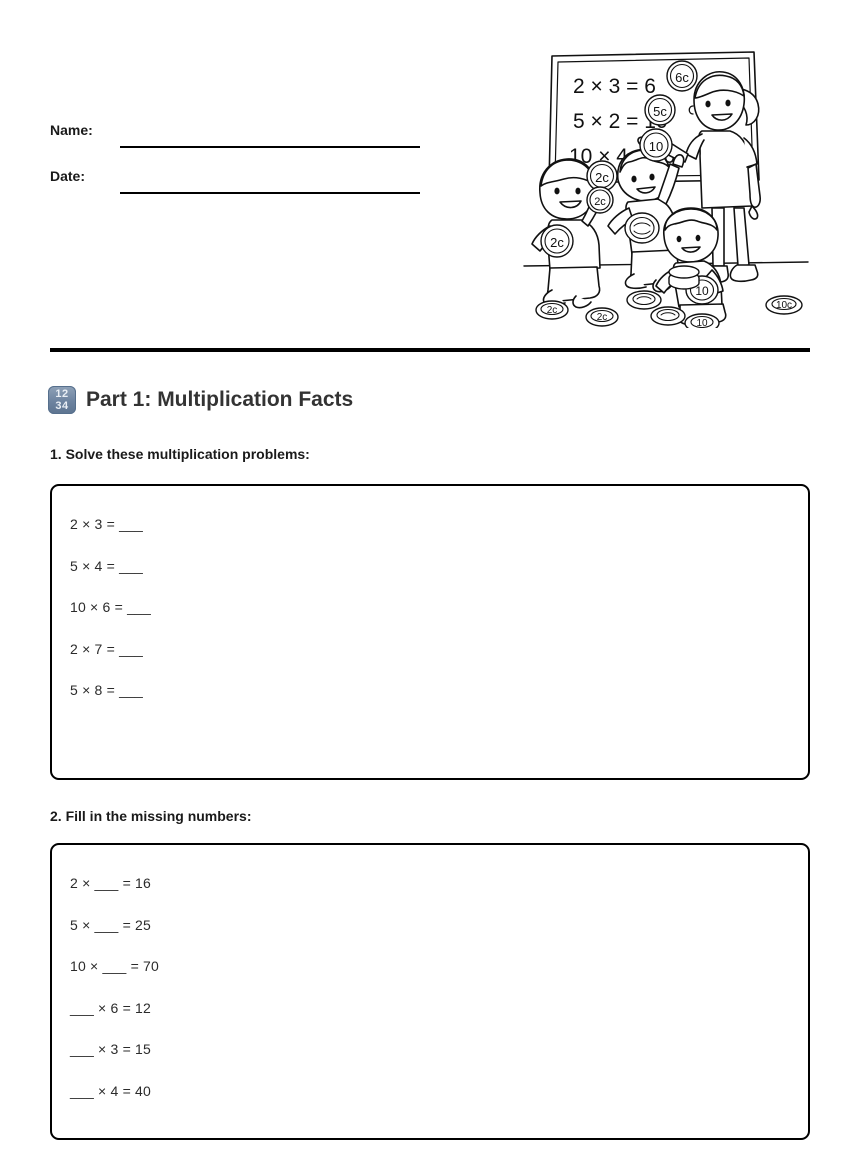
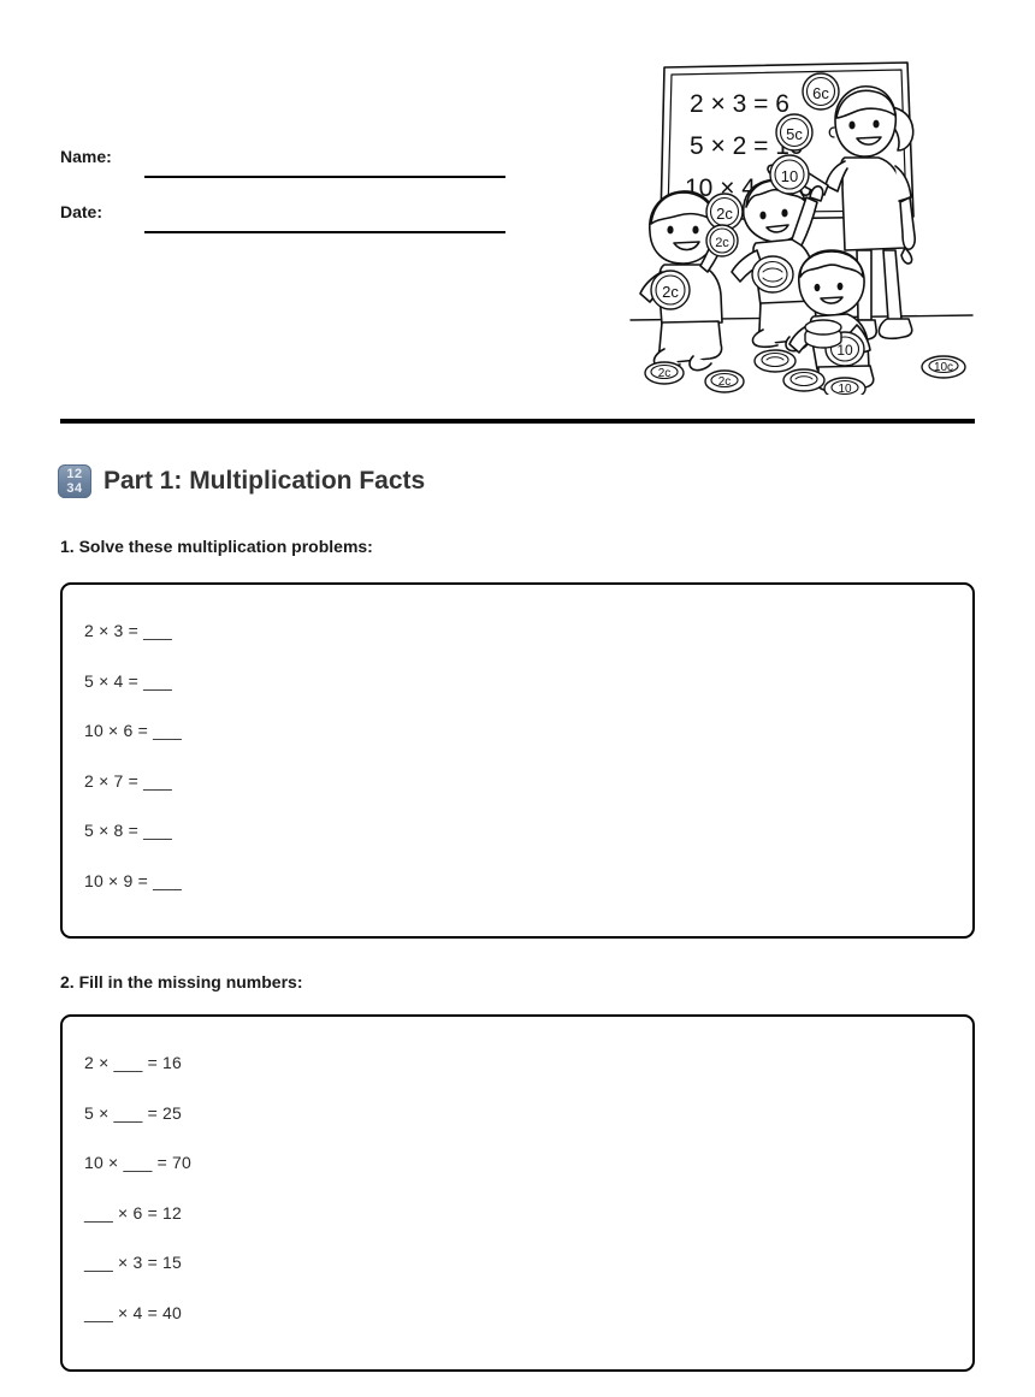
  Name:
  Date:
  2 × 3 = 6
  10 × 40
  6c
  5c
  10
  2c
  2c
  2c
  10
  2c
  2c
  10
  10c
  12
  34
  Part 1: Multiplication Facts
  1. Solve these multiplication problems:
  2 × 3 = ___
  5 × 4 = ___
  10 × 6 = ___
  2 × 7 = ___
  5 × 8 = ___
+ 10 × 9 = ___
  2. Fill in the missing numbers:
  2 × ___ = 16
  5 × ___ = 25
  10 × ___ = 70
  ___ × 6 = 12
  ___ × 3 = 15
  ___ × 4 = 40
